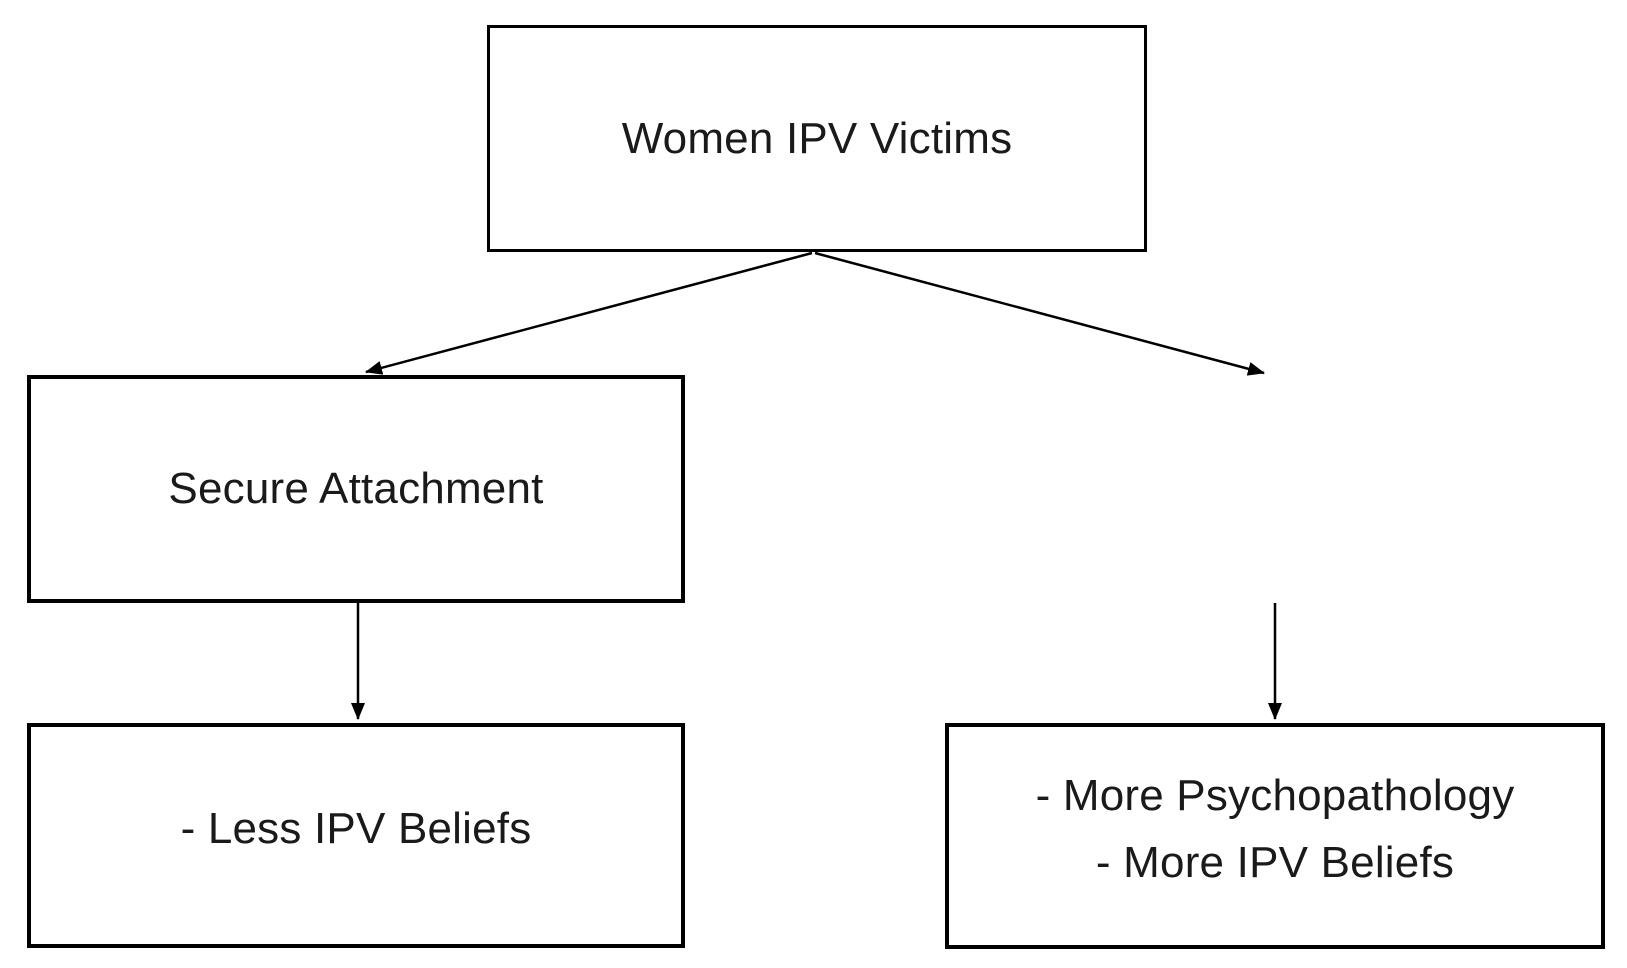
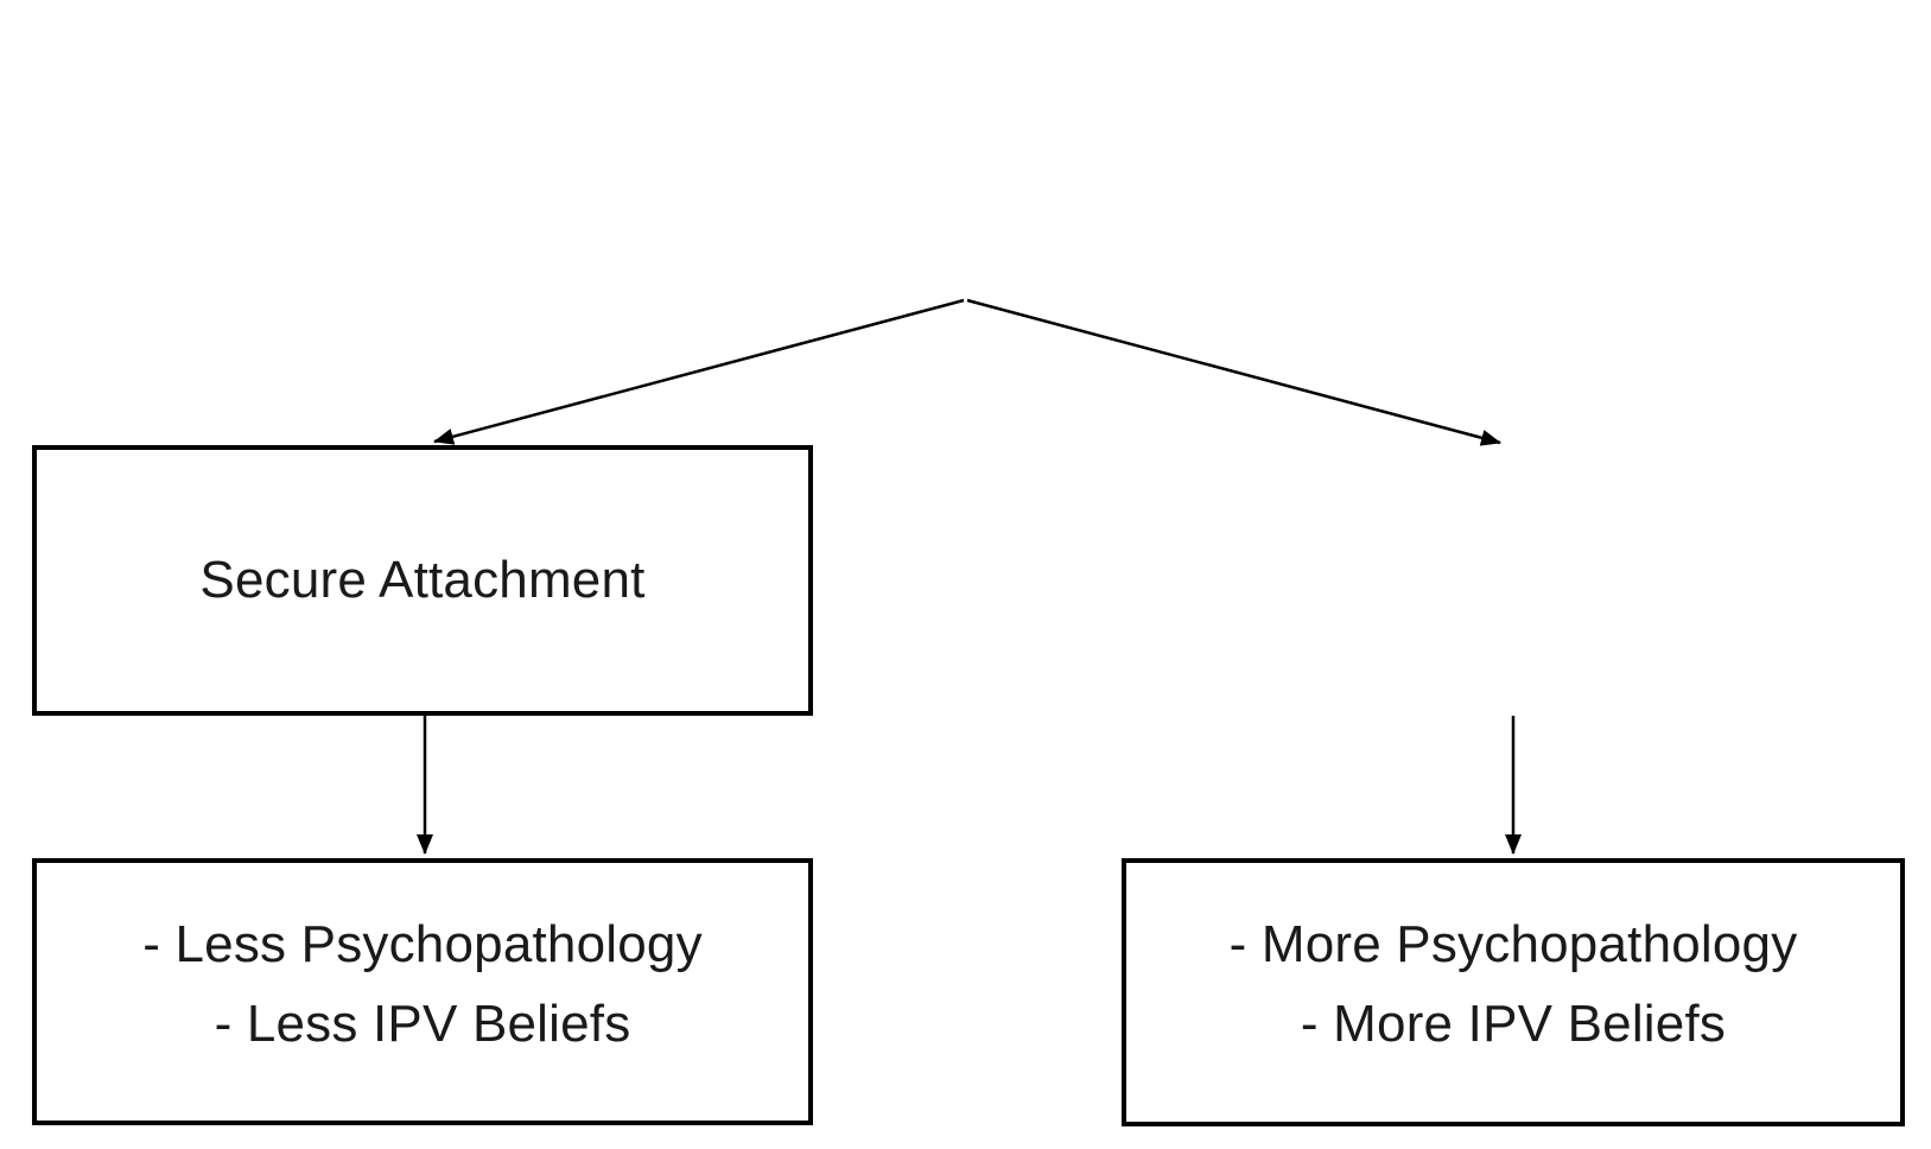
- Women IPV Victims
  Secure Attachment
+ - Less Psychopathology
  - Less IPV Beliefs
  - More Psychopathology
  - More IPV Beliefs
